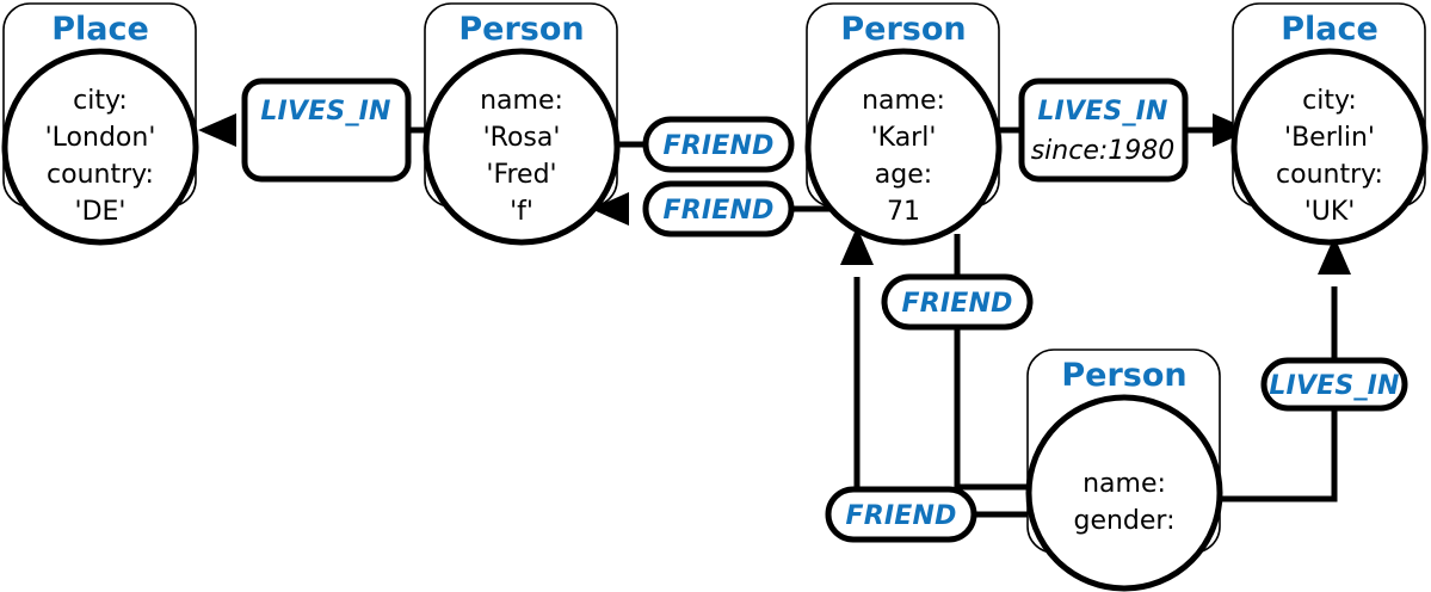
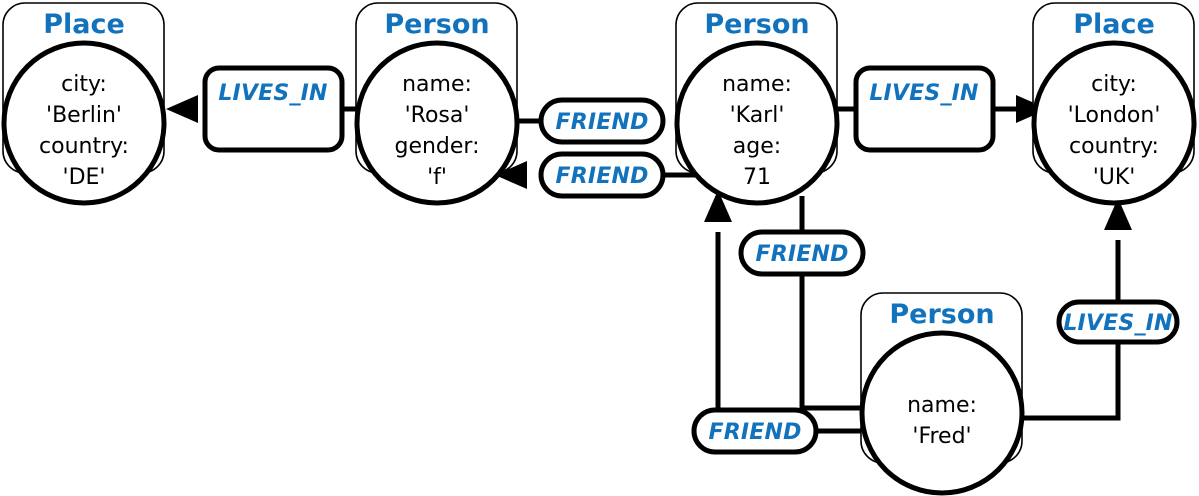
  Place
  city:
- 'London'
+ 'Berlin'
  country:
  'DE'
  Person
  name:
  'Rosa'
- 'Fred'
+ gender:
  'f'
  Person
  name:
  'Karl'
  age:
  71
  Place
  city:
- 'Berlin'
+ 'London'
  country:
  'UK'
  Person
  name:
- gender:
+ 'Fred'
  LIVES_IN
  FRIEND
  FRIEND
  LIVES_IN
- since:1980
  FRIEND
  FRIEND
  LIVES_IN
